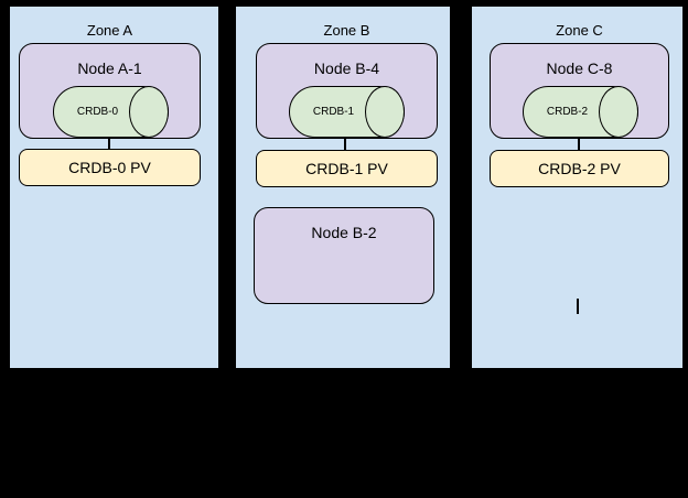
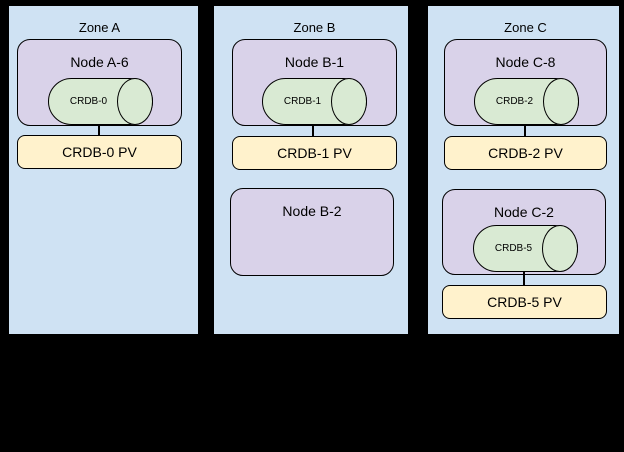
  Zone A
- Node A-1
+ Node A-6
  CRDB-0
  CRDB-0 PV
  Zone B
- Node B-4
+ Node B-1
  CRDB-1
  CRDB-1 PV
  Node B-2
  Zone C
  Node C-8
  CRDB-2
  CRDB-2 PV
+ Node C-2
+ CRDB-5
+ CRDB-5 PV
